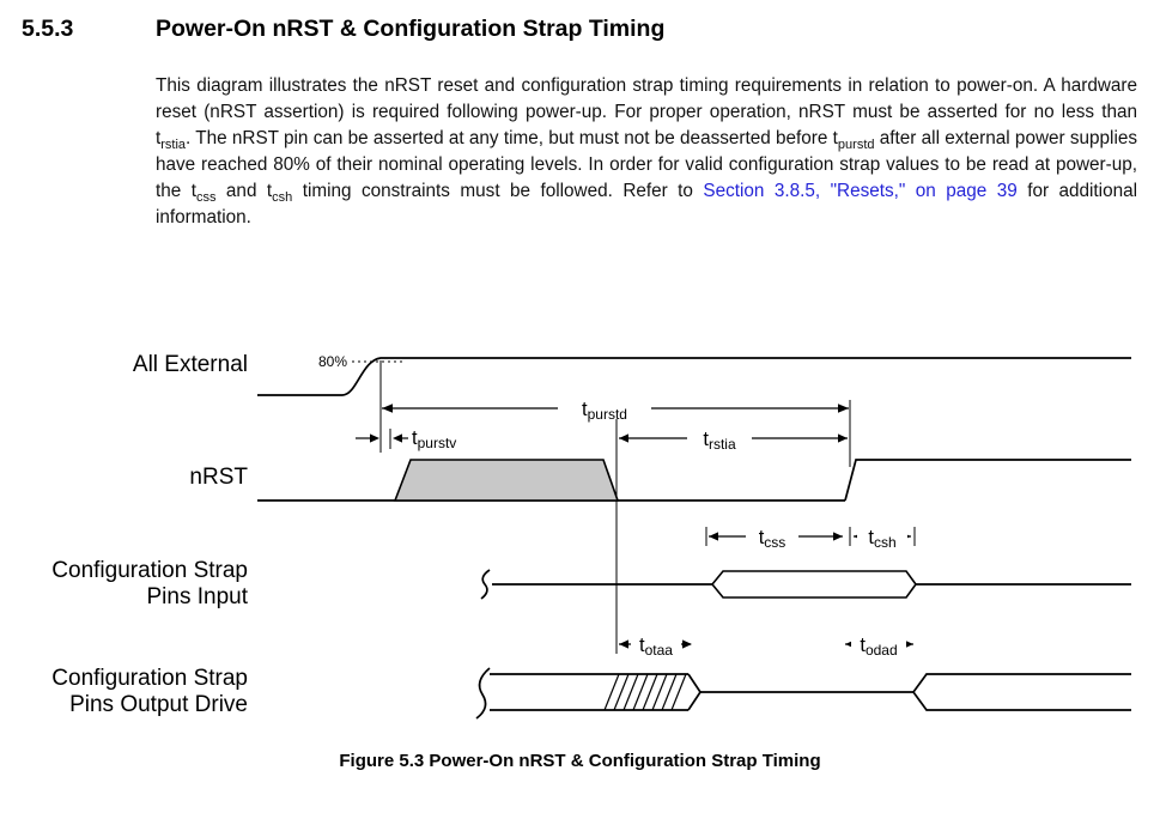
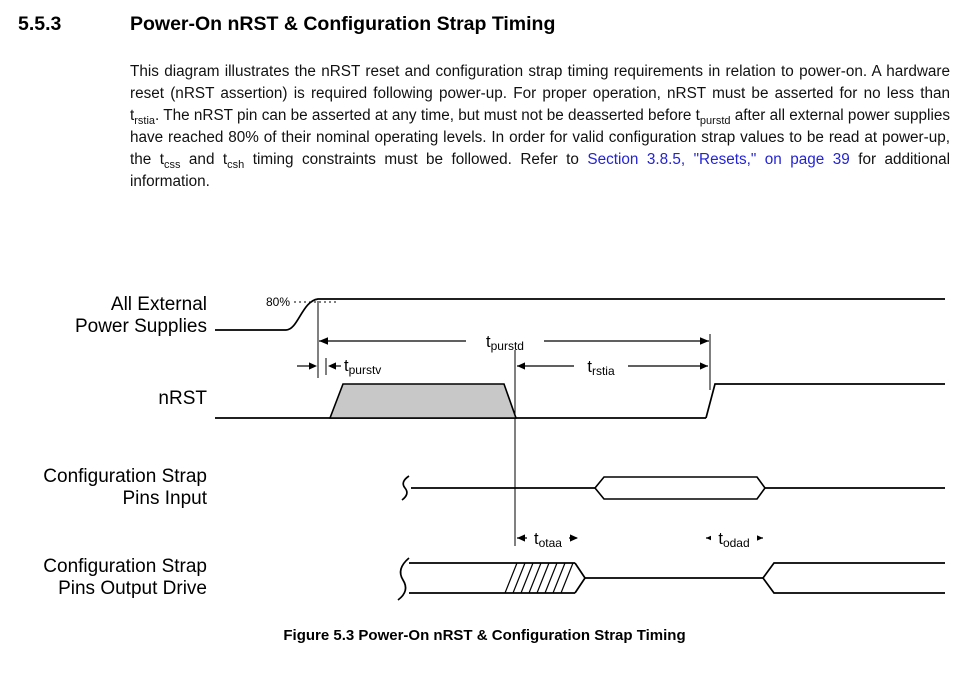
  5.5.3 Power-On nRST & Configuration Strap Timing
  This diagram illustrates the nRST reset and configuration strap timing requirements in relation to power-on. A hardware reset (nRST assertion) is required following power-up. For proper operation, nRST must be asserted for no less than trstia. The nRST pin can be asserted at any time, but must not be deasserted before tpurstd after all external power supplies have reached 80% of their nominal operating levels. In order for valid configuration strap values to be read at power-up, the tcss and tcsh timing constraints must be followed. Refer to Section 3.8.5, "Resets," on page 39 for additional information.
  All External
+ Power Supplies
  80%
  tpurstd
  tpurstv
  trstia
  nRST
- tcss
- tcsh
  Configuration Strap
  Pins Input
  totaa
  todad
  Configuration Strap
  Pins Output Drive
  Figure 5.3 Power-On nRST & Configuration Strap Timing
